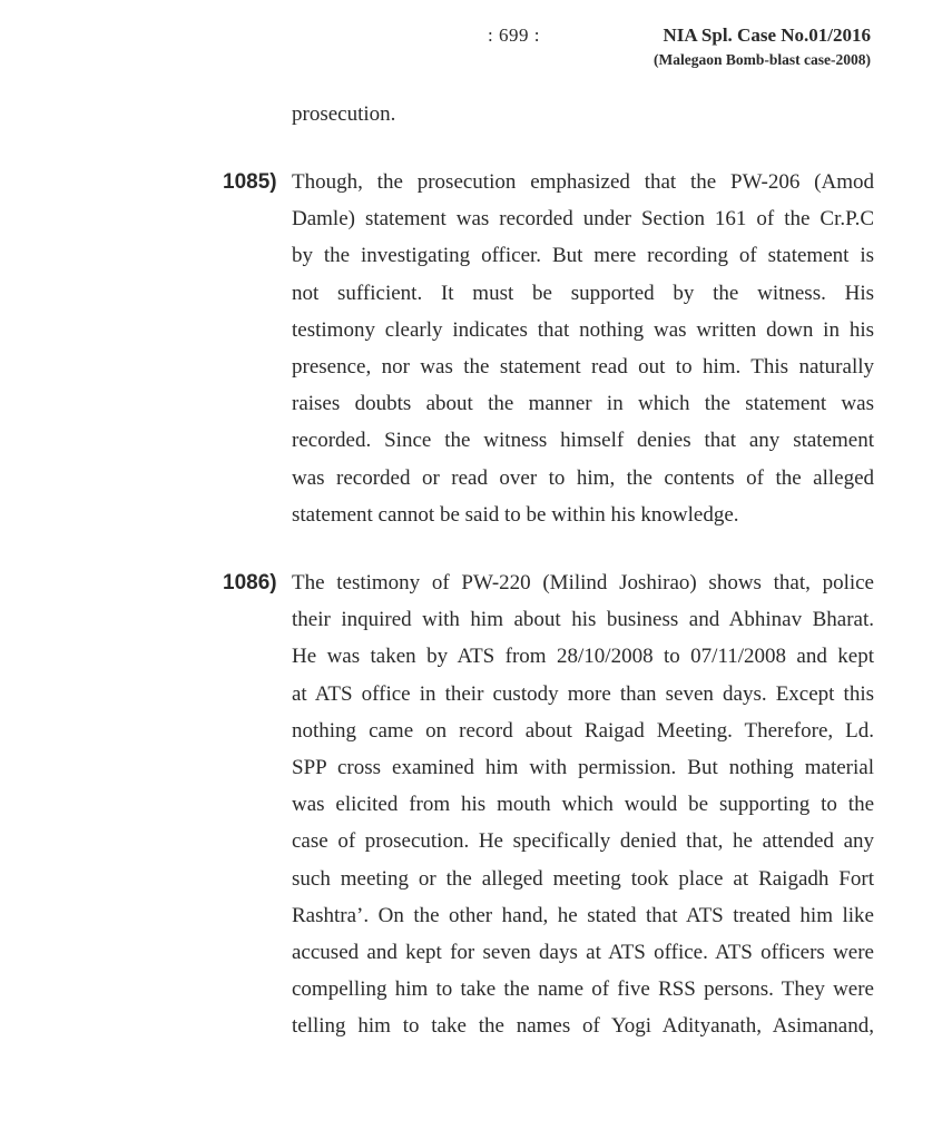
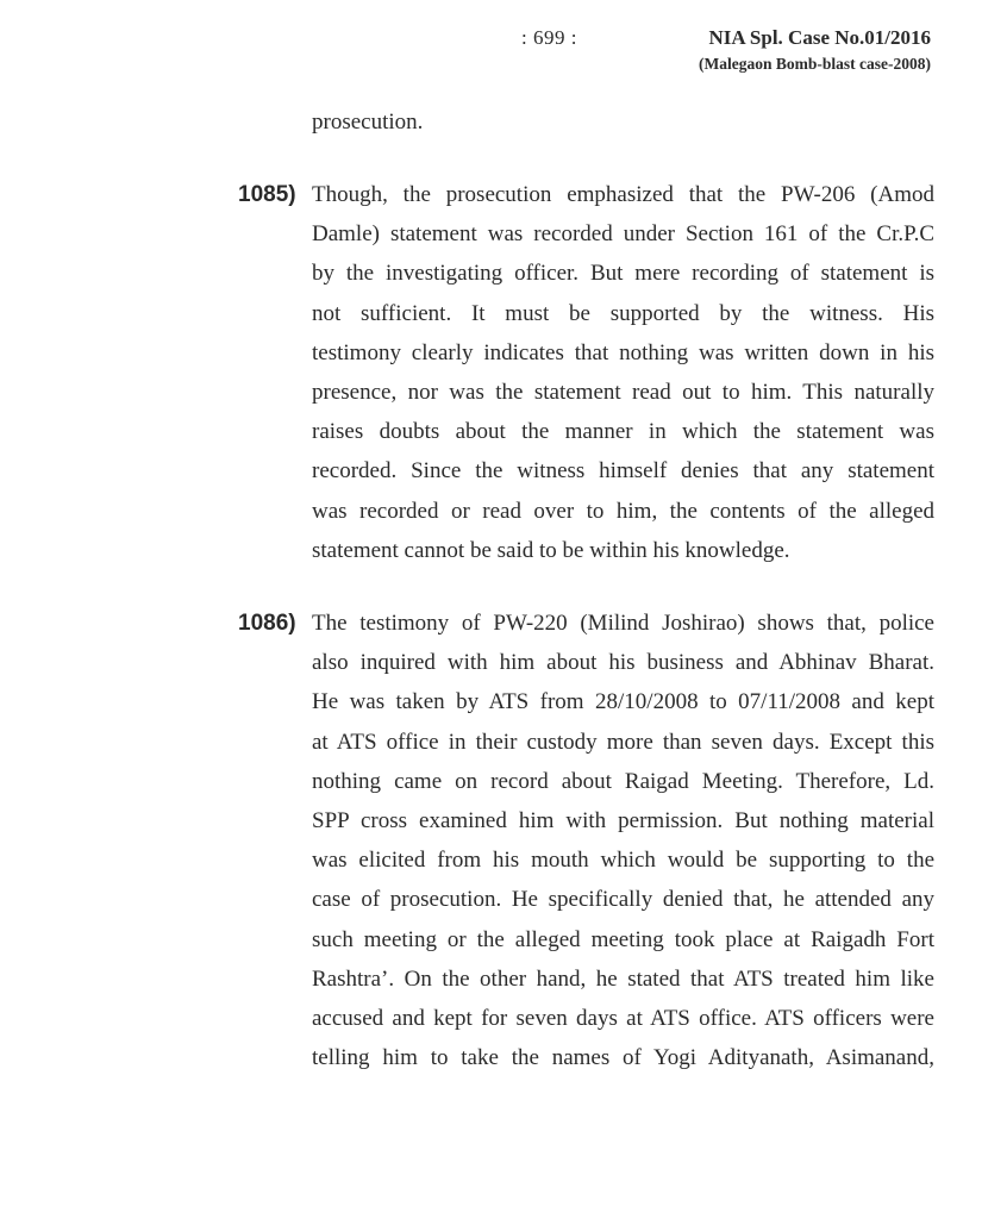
  : 699 :
  NIA Spl. Case No.01/2016
  (Malegaon Bomb-blast case-2008)
  prosecution.
  1085)
  Though, the prosecution emphasized that the PW-206 (Amod
  Damle) statement was recorded under Section 161 of the Cr.P.C
  by the investigating officer. But mere recording of statement is
  not sufficient. It must be supported by the witness. His
  testimony clearly indicates that nothing was written down in his
  presence, nor was the statement read out to him. This naturally
  raises doubts about the manner in which the statement was
  recorded. Since the witness himself denies that any statement
  was recorded or read over to him, the contents of the alleged
  statement cannot be said to be within his knowledge.
  1086)
  The testimony of PW-220 (Milind Joshirao) shows that, police
- their inquired with him about his business and Abhinav Bharat.
+ also inquired with him about his business and Abhinav Bharat.
  He was taken by ATS from 28/10/2008 to 07/11/2008 and kept
  at ATS office in their custody more than seven days. Except this
  nothing came on record about Raigad Meeting. Therefore, Ld.
  SPP cross examined him with permission. But nothing material
  was elicited from his mouth which would be supporting to the
  case of prosecution. He specifically denied that, he attended any
  such meeting or the alleged meeting took place at Raigadh Fort
  Rashtra’. On the other hand, he stated that ATS treated him like
  accused and kept for seven days at ATS office. ATS officers were
- compelling him to take the name of five RSS persons. They were
  telling him to take the names of Yogi Adityanath, Asimanand,
